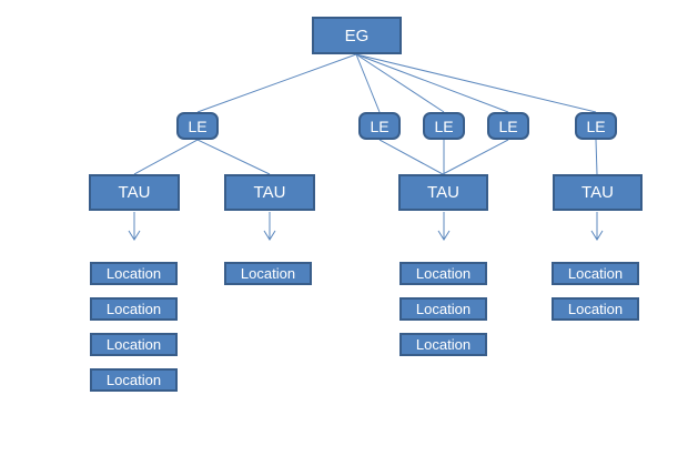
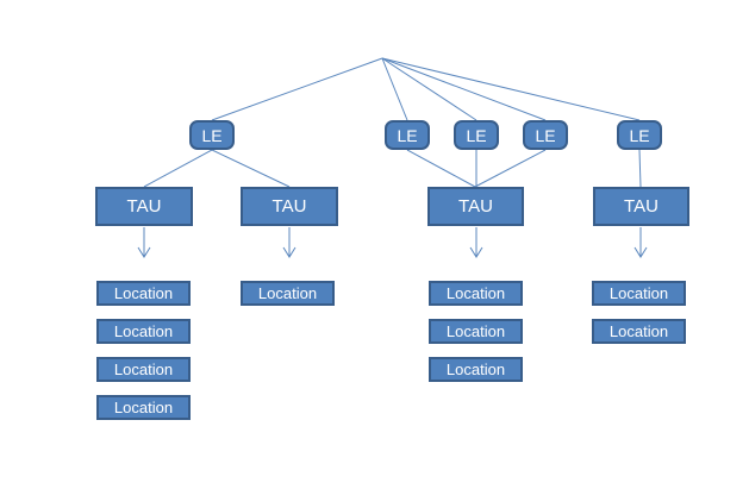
- EG
  LE
  LE
  LE
  LE
  LE
  TAU
  TAU
  TAU
  TAU
  Location
  Location
  Location
  Location
  Location
  Location
  Location
  Location
  Location
  Location
